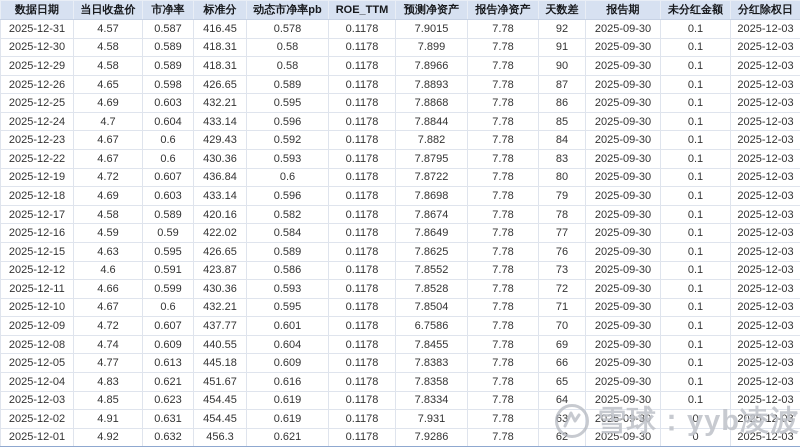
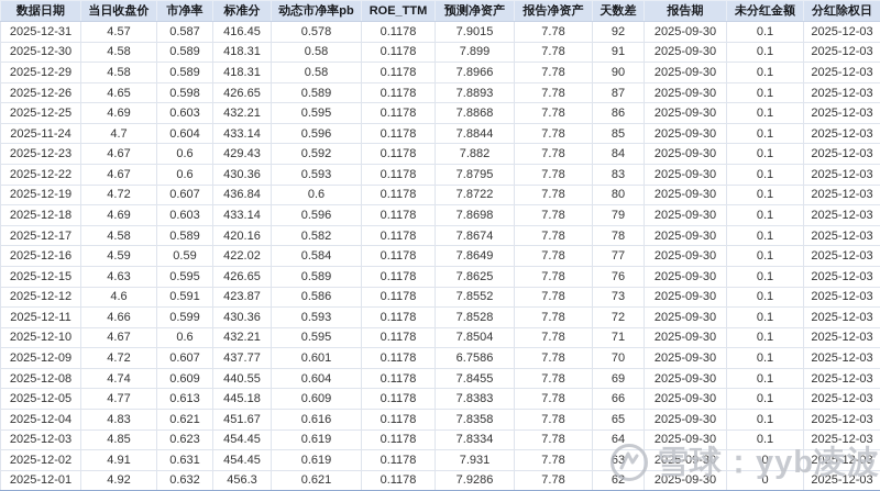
  数据日期	当日收盘价	市净率	标准分	动态市净率pb	ROE_TTM	预测净资产	报告净资产	天数差	报告期	未分红金额	分红除权日
  2025-12-31	4.57	0.587	416.45	0.578	0.1178	7.9015	7.78	92	2025-09-30	0.1	2025-12-03
  2025-12-30	4.58	0.589	418.31	0.58	0.1178	7.899	7.78	91	2025-09-30	0.1	2025-12-03
  2025-12-29	4.58	0.589	418.31	0.58	0.1178	7.8966	7.78	90	2025-09-30	0.1	2025-12-03
  2025-12-26	4.65	0.598	426.65	0.589	0.1178	7.8893	7.78	87	2025-09-30	0.1	2025-12-03
  2025-12-25	4.69	0.603	432.21	0.595	0.1178	7.8868	7.78	86	2025-09-30	0.1	2025-12-03
- 2025-12-24	4.7	0.604	433.14	0.596	0.1178	7.8844	7.78	85	2025-09-30	0.1	2025-12-03
+ 2025-11-24	4.7	0.604	433.14	0.596	0.1178	7.8844	7.78	85	2025-09-30	0.1	2025-12-03
  2025-12-23	4.67	0.6	429.43	0.592	0.1178	7.882	7.78	84	2025-09-30	0.1	2025-12-03
  2025-12-22	4.67	0.6	430.36	0.593	0.1178	7.8795	7.78	83	2025-09-30	0.1	2025-12-03
  2025-12-19	4.72	0.607	436.84	0.6	0.1178	7.8722	7.78	80	2025-09-30	0.1	2025-12-03
  2025-12-18	4.69	0.603	433.14	0.596	0.1178	7.8698	7.78	79	2025-09-30	0.1	2025-12-03
  2025-12-17	4.58	0.589	420.16	0.582	0.1178	7.8674	7.78	78	2025-09-30	0.1	2025-12-03
  2025-12-16	4.59	0.59	422.02	0.584	0.1178	7.8649	7.78	77	2025-09-30	0.1	2025-12-03
  2025-12-15	4.63	0.595	426.65	0.589	0.1178	7.8625	7.78	76	2025-09-30	0.1	2025-12-03
  2025-12-12	4.6	0.591	423.87	0.586	0.1178	7.8552	7.78	73	2025-09-30	0.1	2025-12-03
  2025-12-11	4.66	0.599	430.36	0.593	0.1178	7.8528	7.78	72	2025-09-30	0.1	2025-12-03
  2025-12-10	4.67	0.6	432.21	0.595	0.1178	7.8504	7.78	71	2025-09-30	0.1	2025-12-03
  2025-12-09	4.72	0.607	437.77	0.601	0.1178	6.7586	7.78	70	2025-09-30	0.1	2025-12-03
  2025-12-08	4.74	0.609	440.55	0.604	0.1178	7.8455	7.78	69	2025-09-30	0.1	2025-12-03
  2025-12-05	4.77	0.613	445.18	0.609	0.1178	7.8383	7.78	66	2025-09-30	0.1	2025-12-03
  2025-12-04	4.83	0.621	451.67	0.616	0.1178	7.8358	7.78	65	2025-09-30	0.1	2025-12-03
  2025-12-03	4.85	0.623	454.45	0.619	0.1178	7.8334	7.78	64	2025-09-30	0.1	2025-12-03
  2025-12-02	4.91	0.631	454.45	0.619	0.1178	7.931	7.78	63	2025-09-30	0	2025-12-03
  2025-12-01	4.92	0.632	456.3	0.621	0.1178	7.9286	7.78	62	2025-09-30	0	2025-12-03
  雪球：yyb凌波
